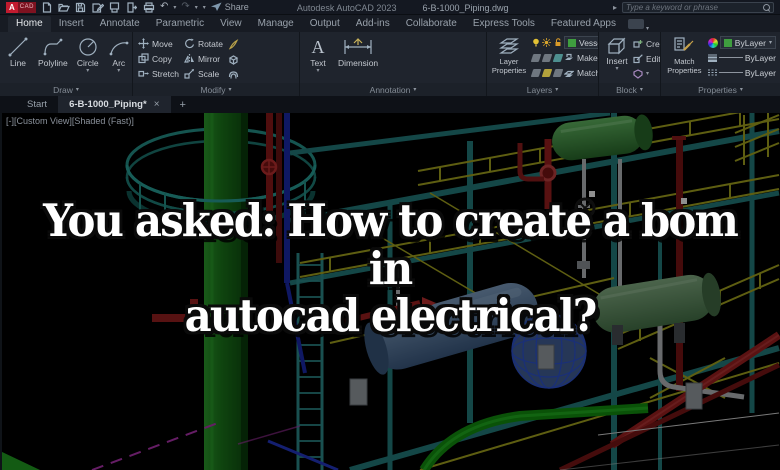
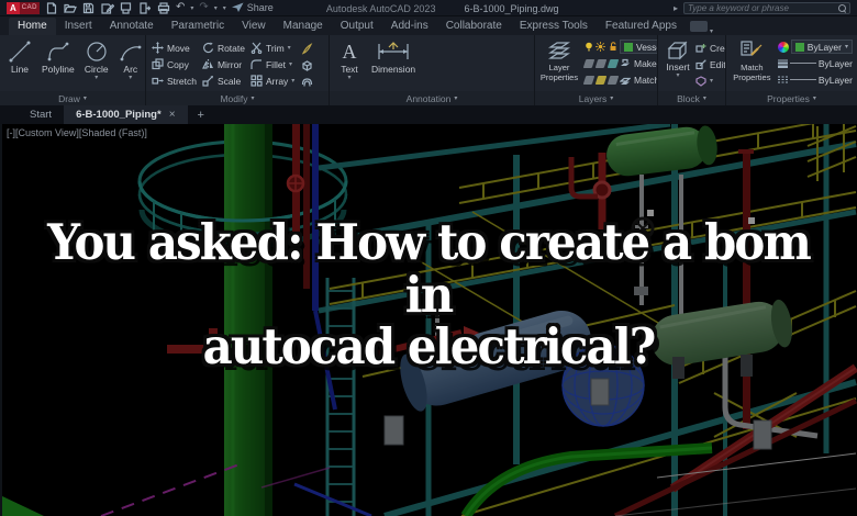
  A
  ↶
  ↷
  Share
  Autodesk AutoCAD 2023
  6-B-1000_Piping.dwg
  ▸
  Type a keyword or phrase
  Home
  Insert
  Annotate
  Parametric
  View
  Manage
  Output
  Add-ins
  Collaborate
  Express Tools
  Featured Apps
  Line
  Polyline
  Circle
  Arc
  Draw
  Move
  Copy
  Stretch
  Rotate
  Mirror
  Scale
+ Trim
+ Fillet
+ Array
  Modify
  A
  Text
  Dimension
  Annotation
  Layer Properties
  Layers
  Insert
  Edit
  Block
  Match Properties
  ByLayer
  ByLayer
  ByLayer
  Properties
  Start
  6-B-1000_Piping*
  ×
  +
  [-][Custom View][Shaded (Fast)]
  You asked: How to create a bom in
  autocad electrical?
